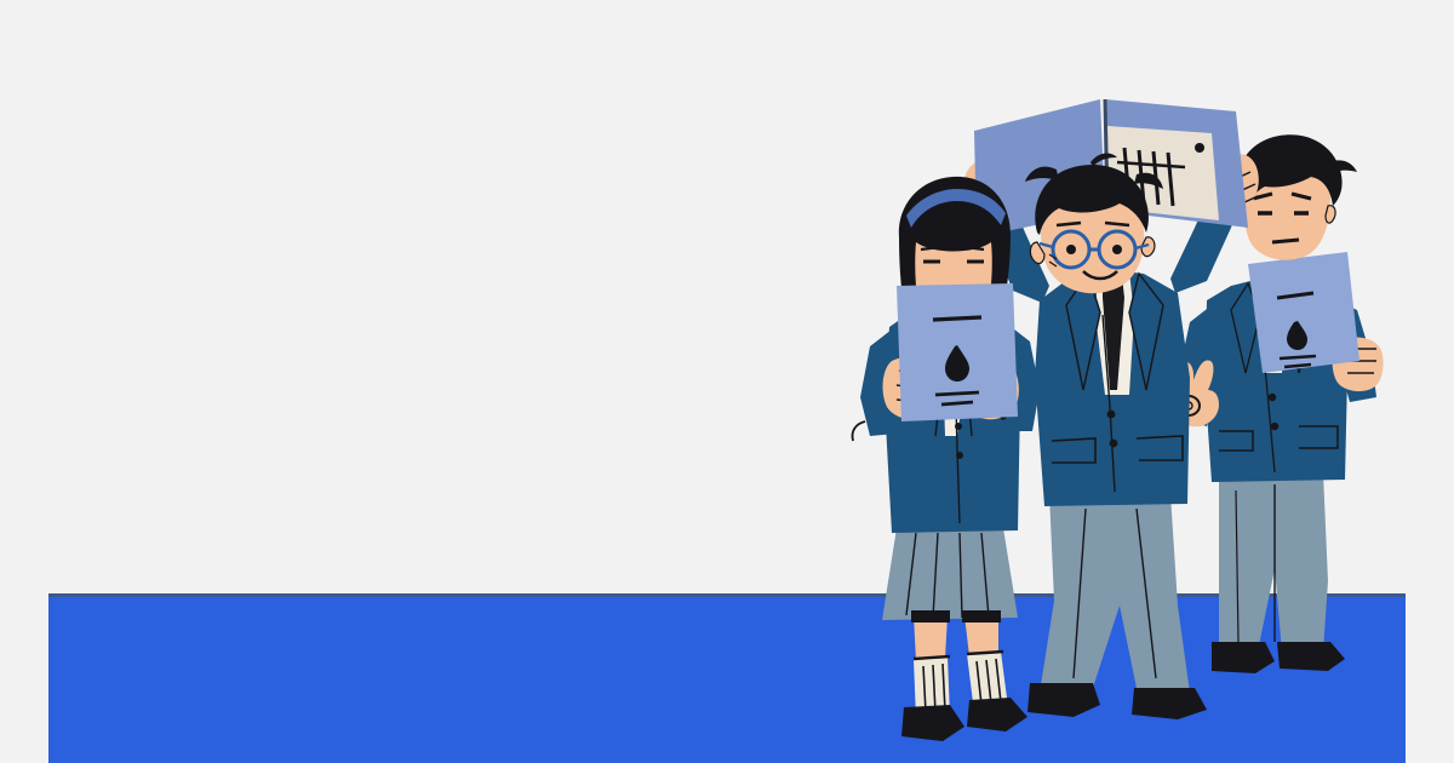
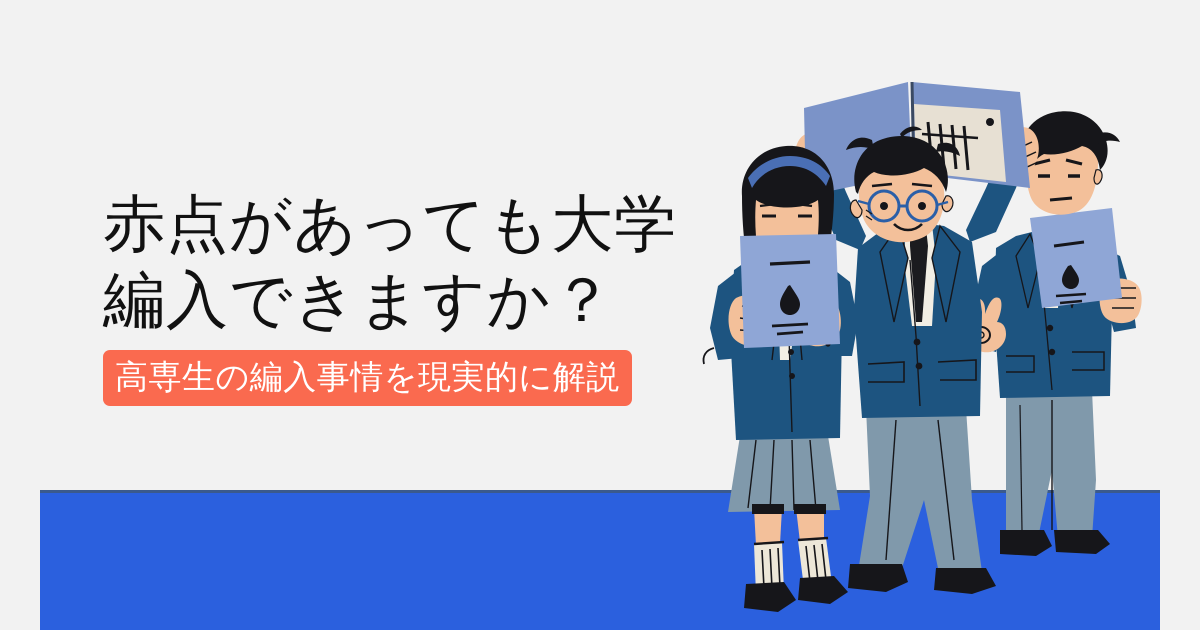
+ 赤点があっても大学
+ 編入できますか？
+ 高専生の編入事情を現実的に解説
